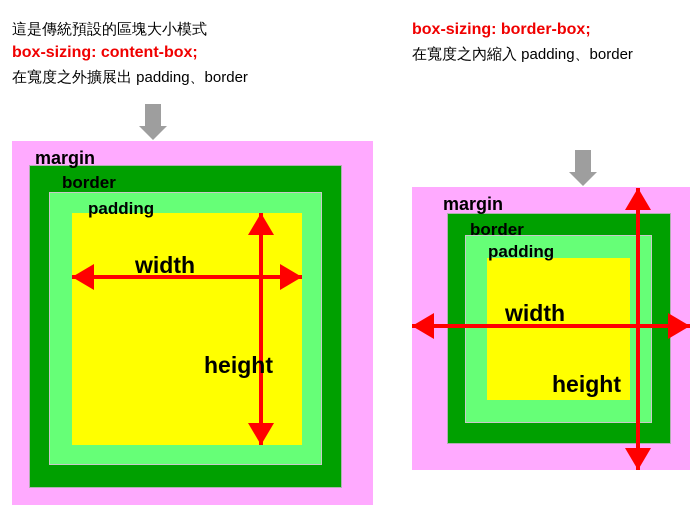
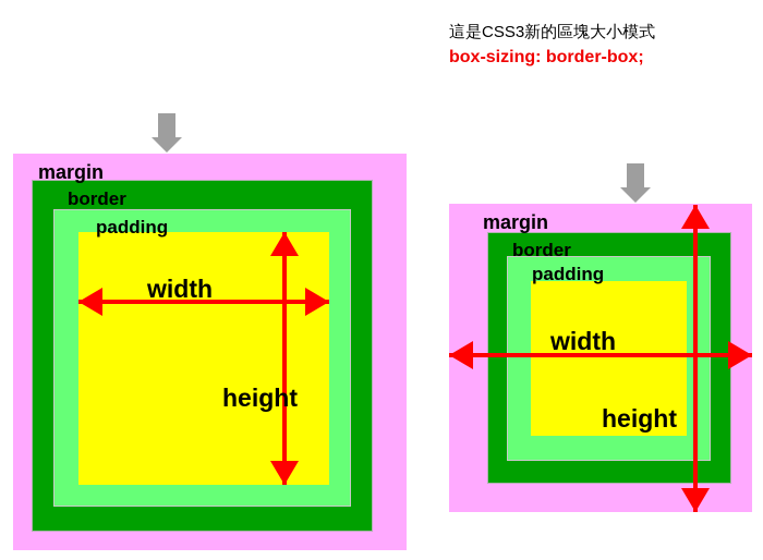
- 這是傳統預設的區塊大小模式
- box-sizing: content-box;
- 在寬度之外擴展出 padding、border
  margin
  border
  padding
  width
  height
+ 這是CSS3新的區塊大小模式
  box-sizing: border-box;
- 在寬度之內縮入 padding、border
  margin
  border
  padding
  width
  height
